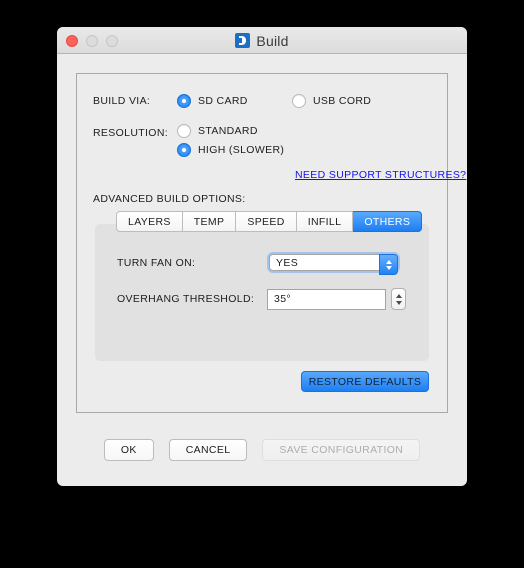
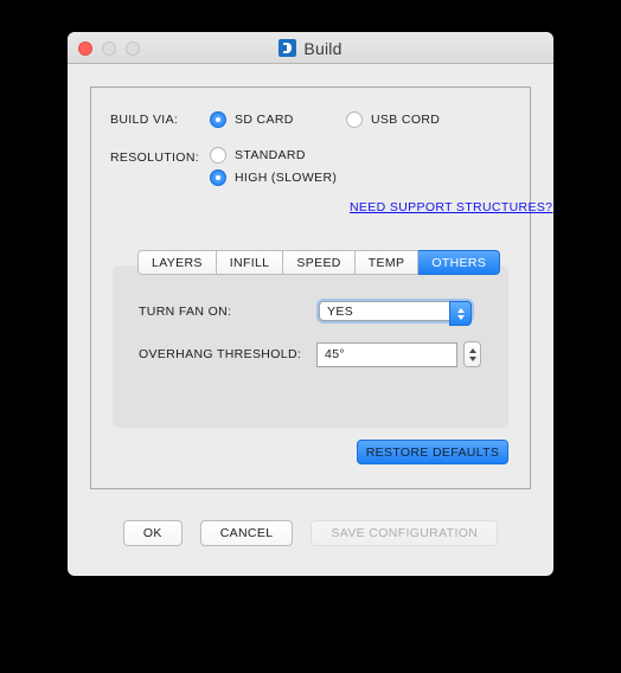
  Build
  BUILD VIA:
  SD CARD
  USB CORD
  RESOLUTION:
  STANDARD
  HIGH (SLOWER)
  NEED SUPPORT STRUCTURES?
- ADVANCED BUILD OPTIONS:
  LAYERS
- TEMP
+ INFILL
  SPEED
- INFILL
+ TEMP
  OTHERS
  TURN FAN ON:
  YES
  OVERHANG THRESHOLD:
- 35°
+ 45°
  RESTORE DEFAULTS
  OK
  CANCEL
  SAVE CONFIGURATION
